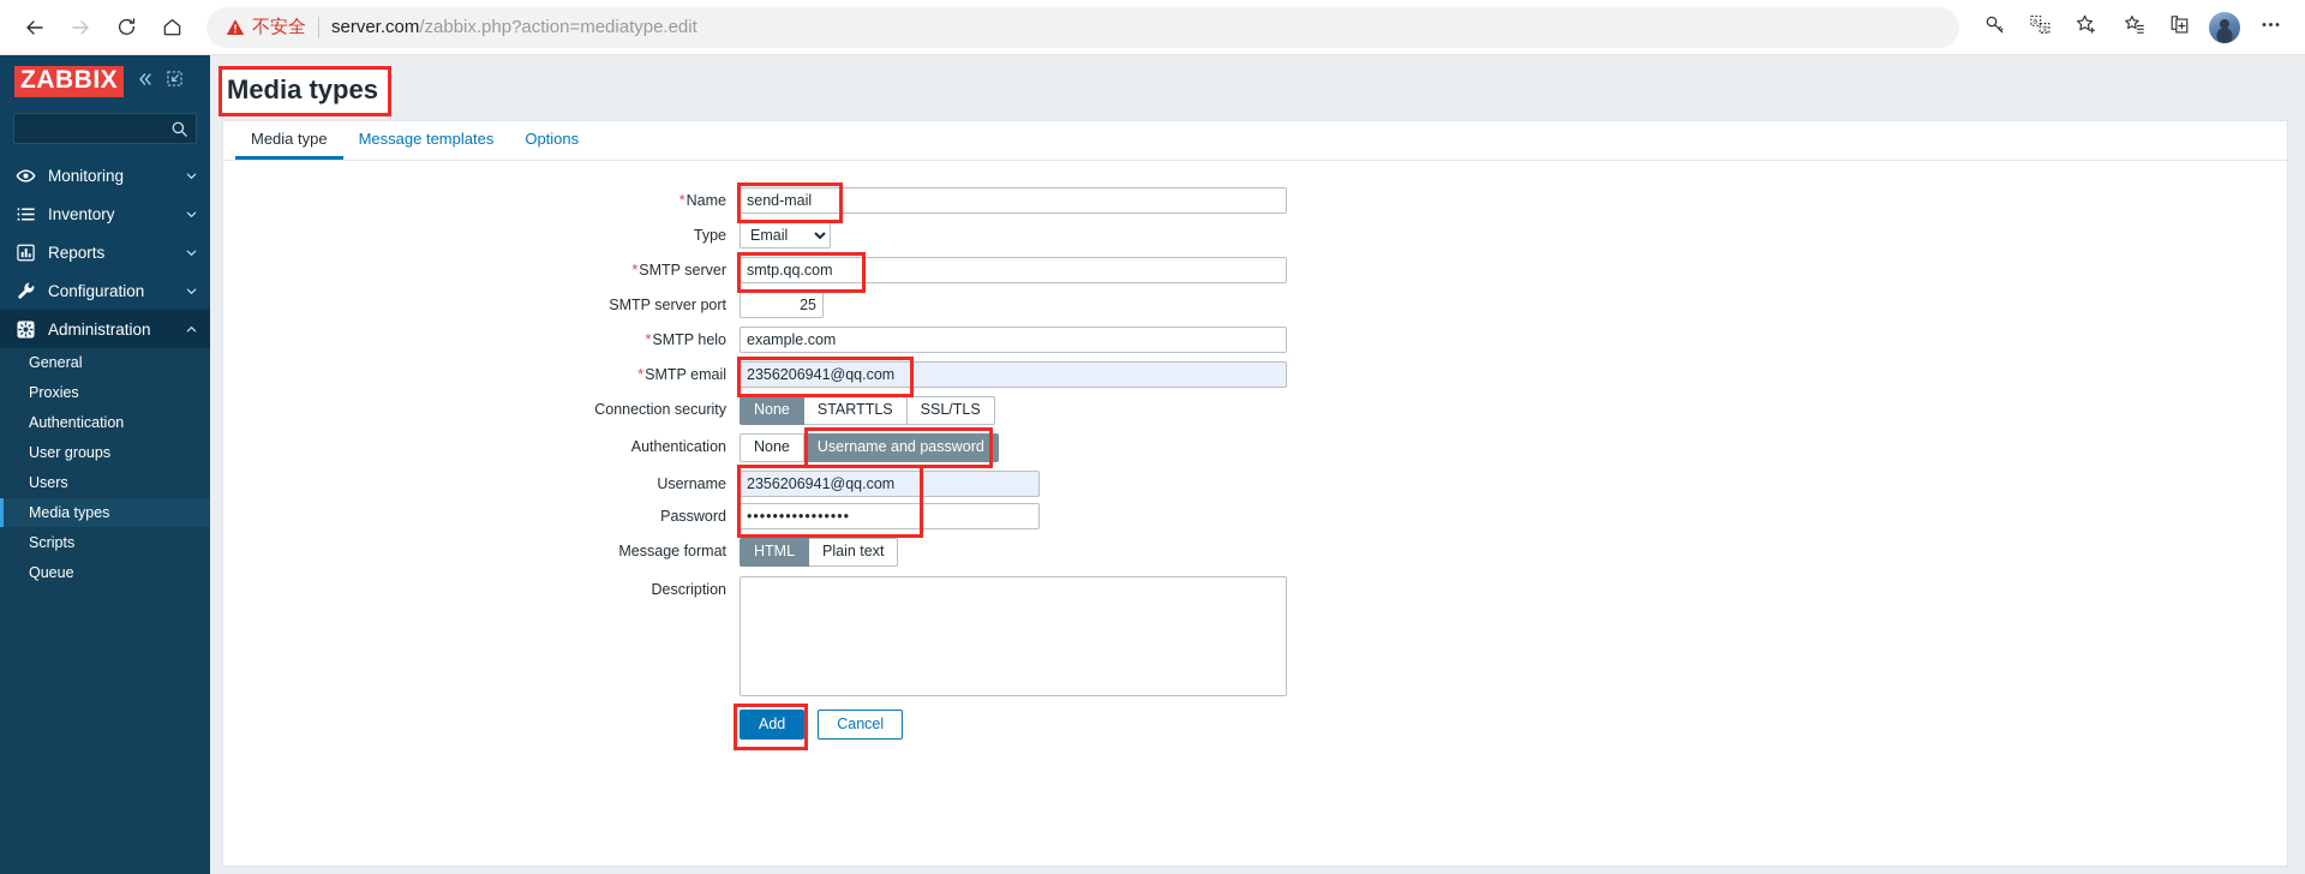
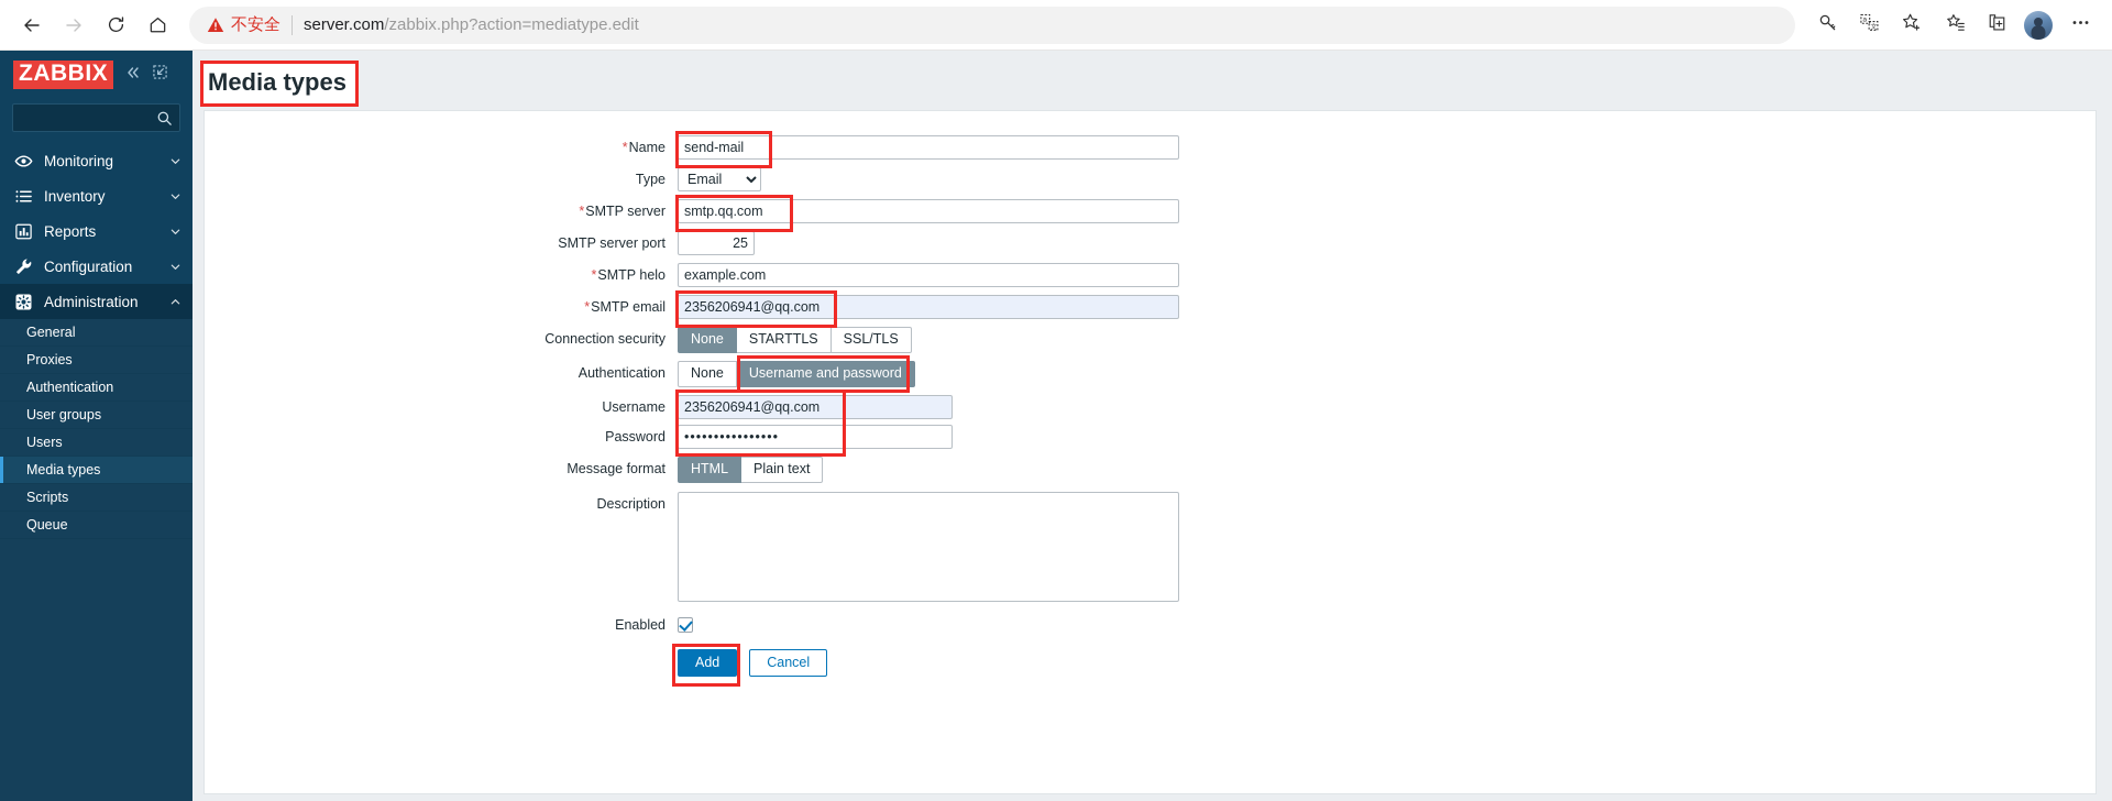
  不安全
  server.com/zabbix.php?action=mediatype.edit
  ZABBIX
  Monitoring
  Inventory
  Reports
  Configuration
  Administration
  General
  Proxies
  Authentication
  User groups
  Users
  Media types
  Scripts
  Queue
  Media types
- Media type
- Message templates
- Options
  *Name
  send-mail
  Type
  Email
  *SMTP server
  smtp.qq.com
  SMTP server port
  25
  *SMTP helo
  example.com
  *SMTP email
  2356206941@qq.com
  Connection security
  None
  STARTTLS
  SSL/TLS
  Authentication
  None
  Username and password
  Username
  2356206941@qq.com
  Password
  ••••••••••••••••
  Message format
  HTML
  Plain text
  Description
+ Enabled
  Add
  Cancel
